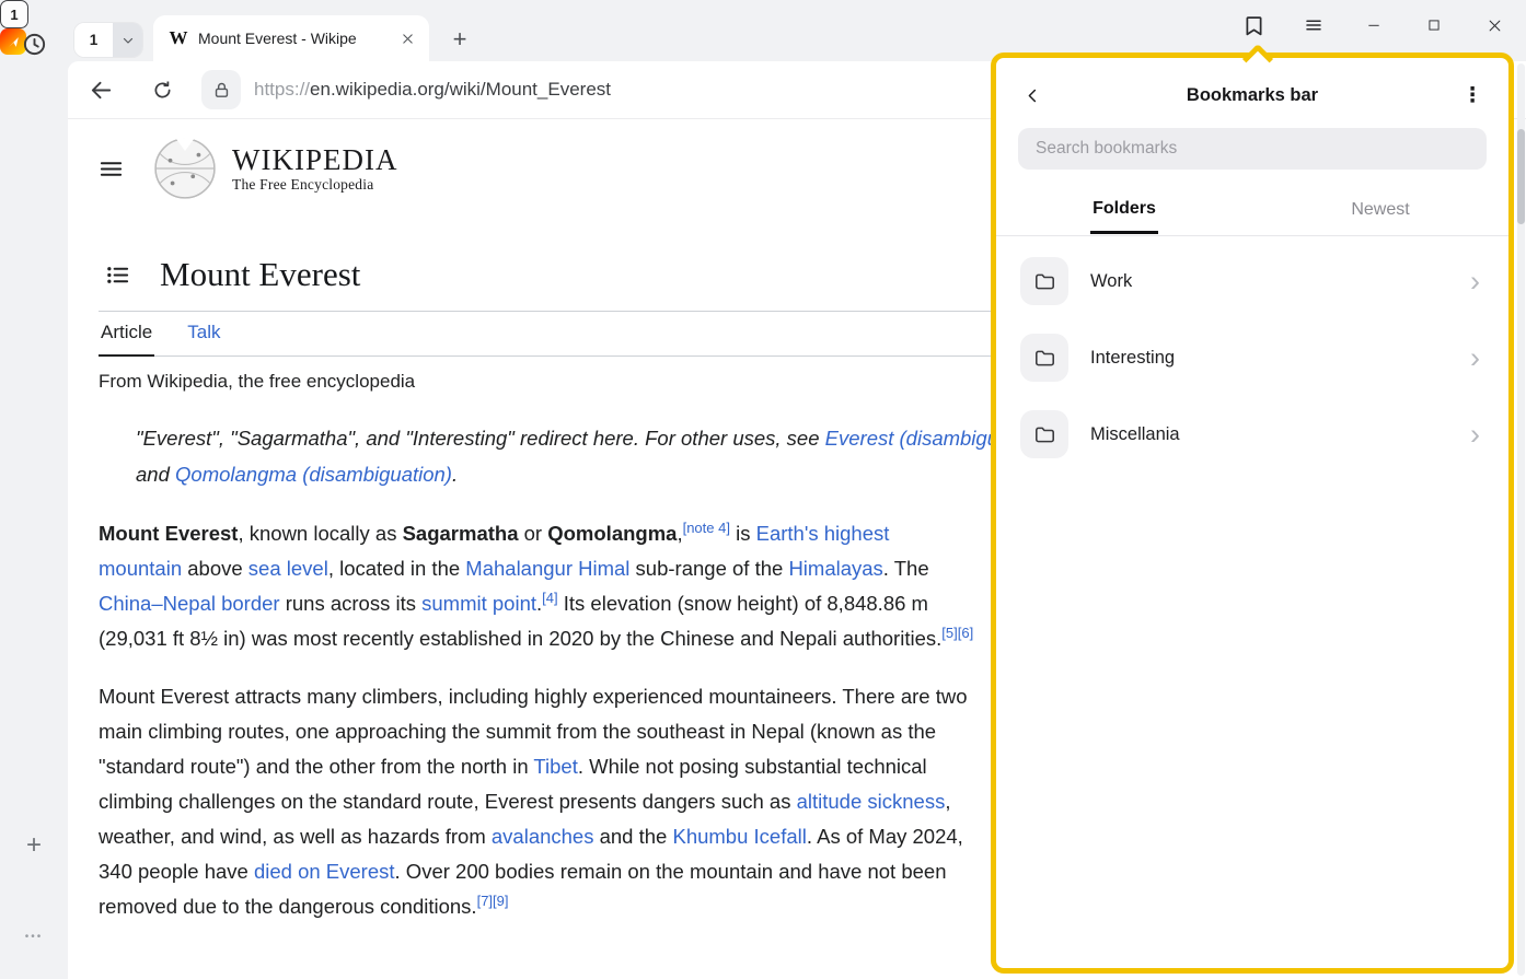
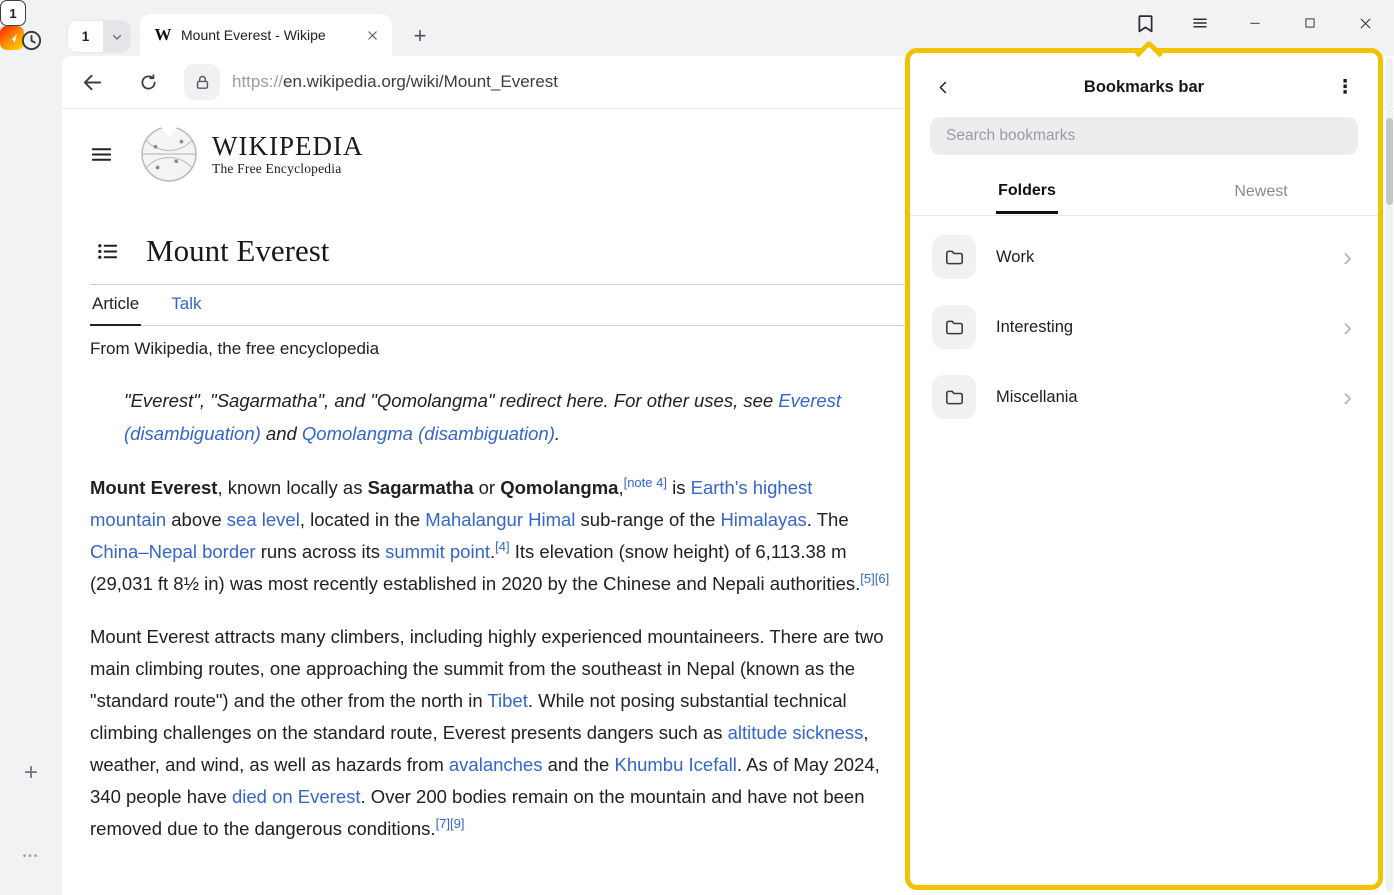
  1
  +
  •••
  1
  W
  Mount Everest - Wikipe
  +
  https://en.wikipedia.org/wiki/Mount_Everest
  WIKIPEDIA
  The Free Encyclopedia
  Mount Everest
  Article
  Talk
  From Wikipedia, the free encyclopedia
- "Everest", "Sagarmatha", and "Interesting" redirect here. For other uses, see Everest (disambig and Qomolangma (disambiguation).
+ "Everest", "Sagarmatha", and "Qomolangma" redirect here. For other uses, see Everest (disambiguation) and Qomolangma (disambiguation).
- Mount Everest, known locally as Sagarmatha or Qomolangma,[note 4] is Earth's highest mountain above sea level, located in the Mahalangur Himal sub-range of the Himalayas. The China–Nepal border runs across its summit point.[4] Its elevation (snow height) of 8,848.86 m (29,031 ft 8½ in) was most recently established in 2020 by the Chinese and Nepali authorities.[5][6]
+ Mount Everest, known locally as Sagarmatha or Qomolangma,[note 4] is Earth's highest mountain above sea level, located in the Mahalangur Himal sub-range of the Himalayas. The China–Nepal border runs across its summit point.[4] Its elevation (snow height) of 6,113.38 m (29,031 ft 8½ in) was most recently established in 2020 by the Chinese and Nepali authorities.[5][6]
  Mount Everest attracts many climbers, including highly experienced mountaineers. There are two main climbing routes, one approaching the summit from the southeast in Nepal (known as the "standard route") and the other from the north in Tibet. While not posing substantial technical climbing challenges on the standard route, Everest presents dangers such as altitude sickness, weather, and wind, as well as hazards from avalanches and the Khumbu Icefall. As of May 2024, 340 people have died on Everest. Over 200 bodies remain on the mountain and have not been removed due to the dangerous conditions.[7][9]
  Bookmarks bar
  ⋮
  Search bookmarks
  Folders
  Newest
  Work
  ›
  Interesting
  ›
  Miscellania
  ›
